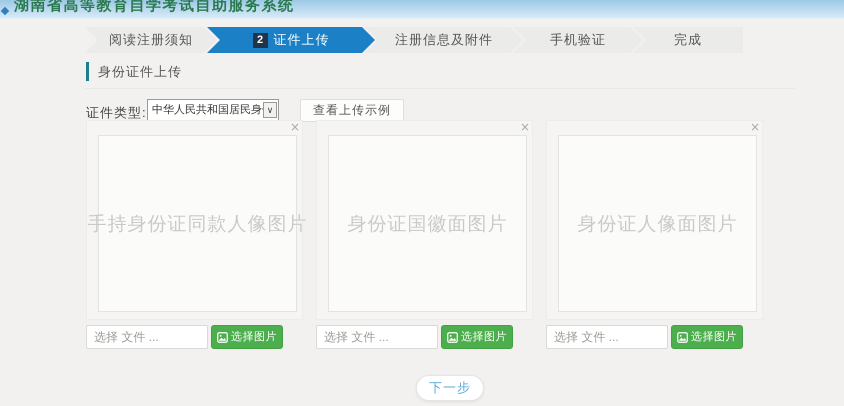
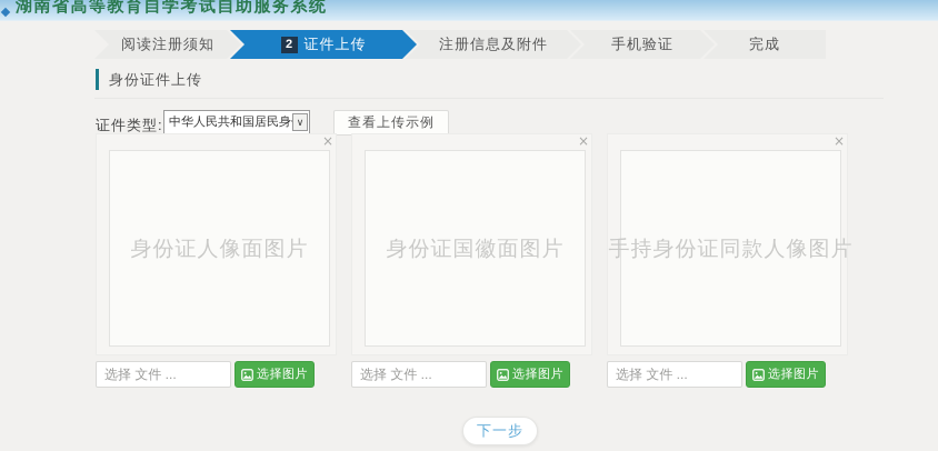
  湖南省高等教育自学考试自助服务系统
  阅读注册须知
  2
  证件上传
  注册信息及附件
  手机验证
  完成
  身份证件上传
  证件类型:
  中华人民共和国居民身
  ∨
  查看上传示例
  ×
- 手持身份证同款人像图片
+ 身份证人像面图片
  选择 文件 ...
  选择图片
  ×
  身份证国徽面图片
  选择 文件 ...
  选择图片
  ×
- 身份证人像面图片
+ 手持身份证同款人像图片
  选择 文件 ...
  选择图片
  下一步
